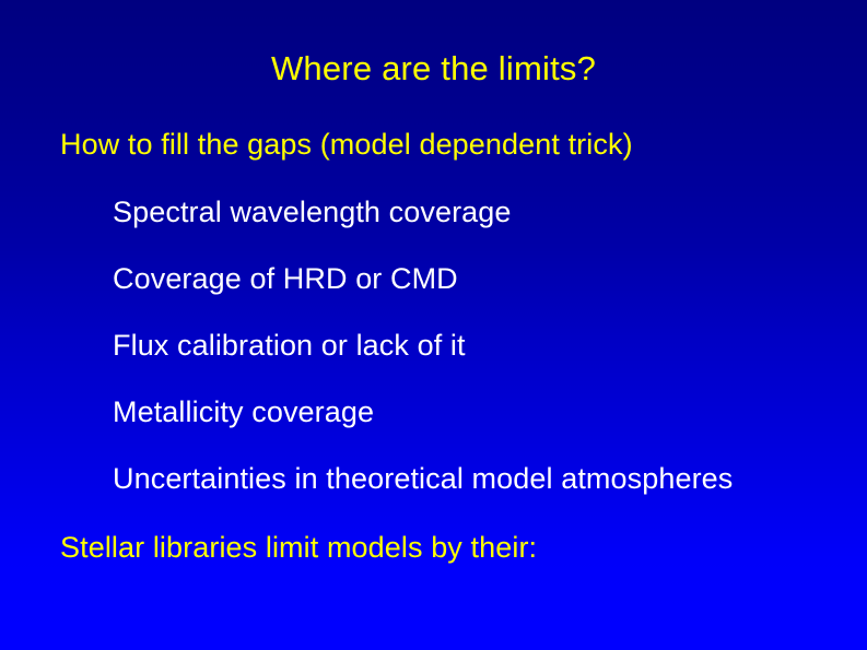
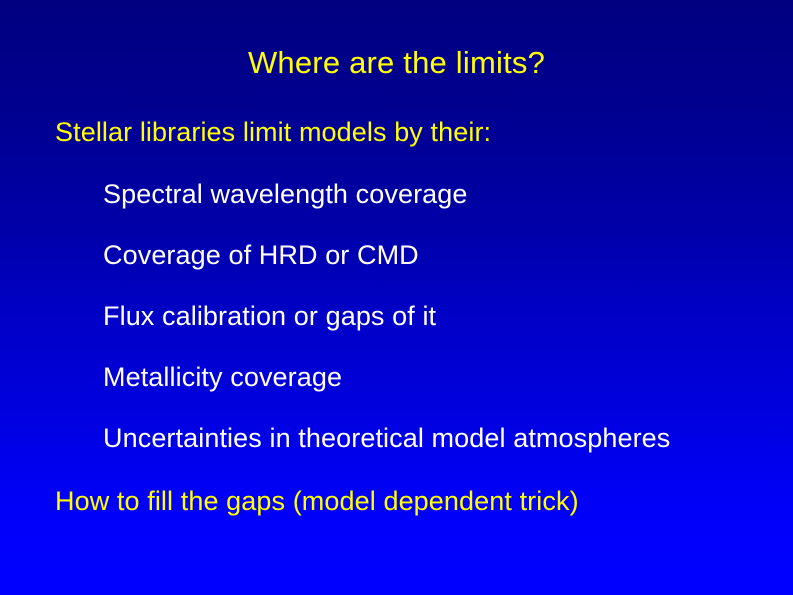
  Where are the limits?
- How to fill the gaps (model dependent trick)
+ Stellar libraries limit models by their:
  Spectral wavelength coverage
  Coverage of HRD or CMD
- Flux calibration or lack of it
+ Flux calibration or gaps of it
  Metallicity coverage
  Uncertainties in theoretical model atmospheres
- Stellar libraries limit models by their:
+ How to fill the gaps (model dependent trick)
